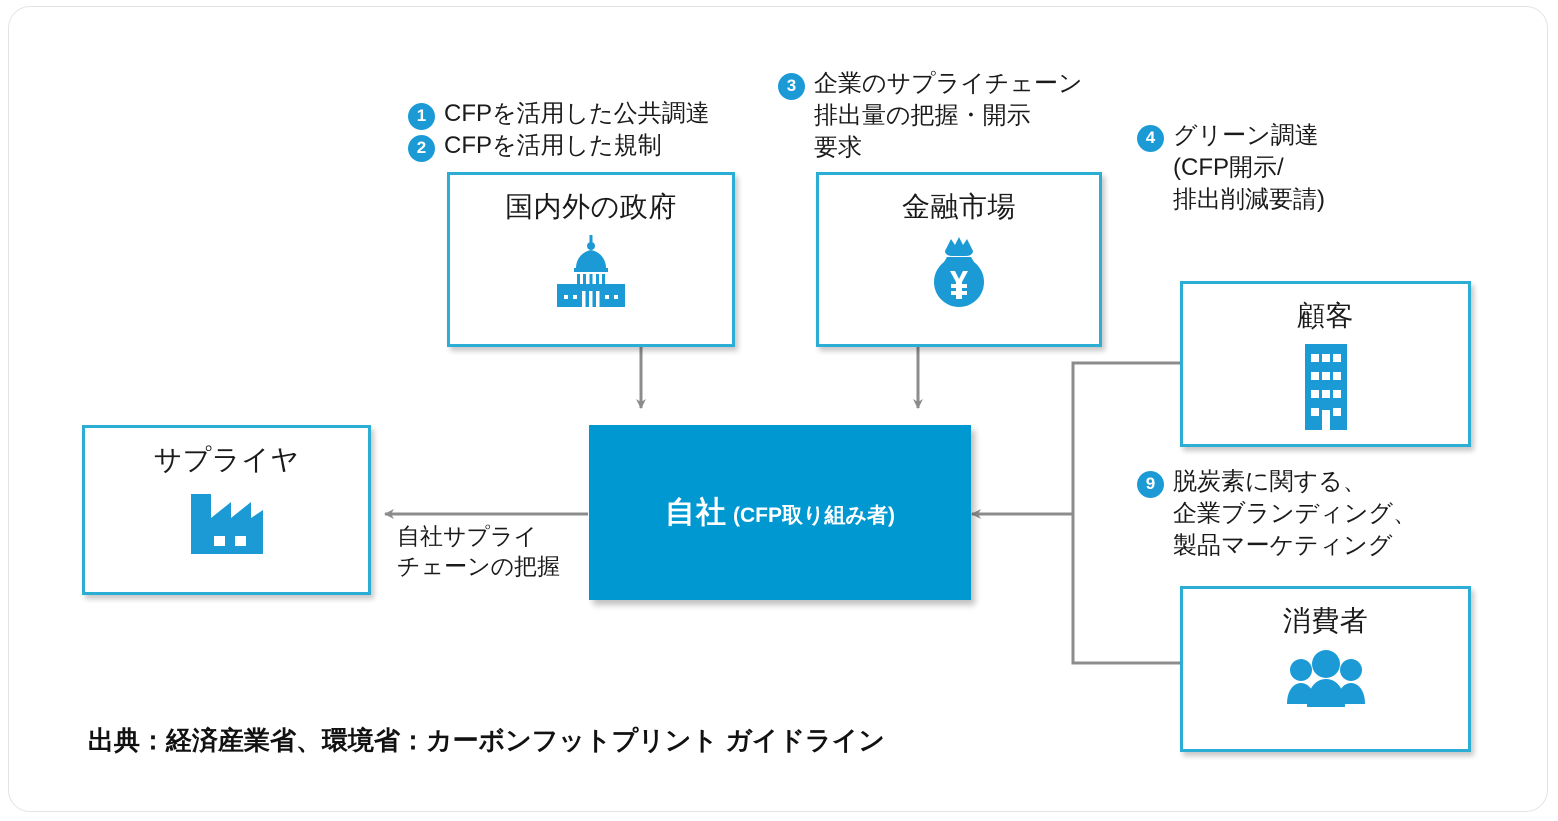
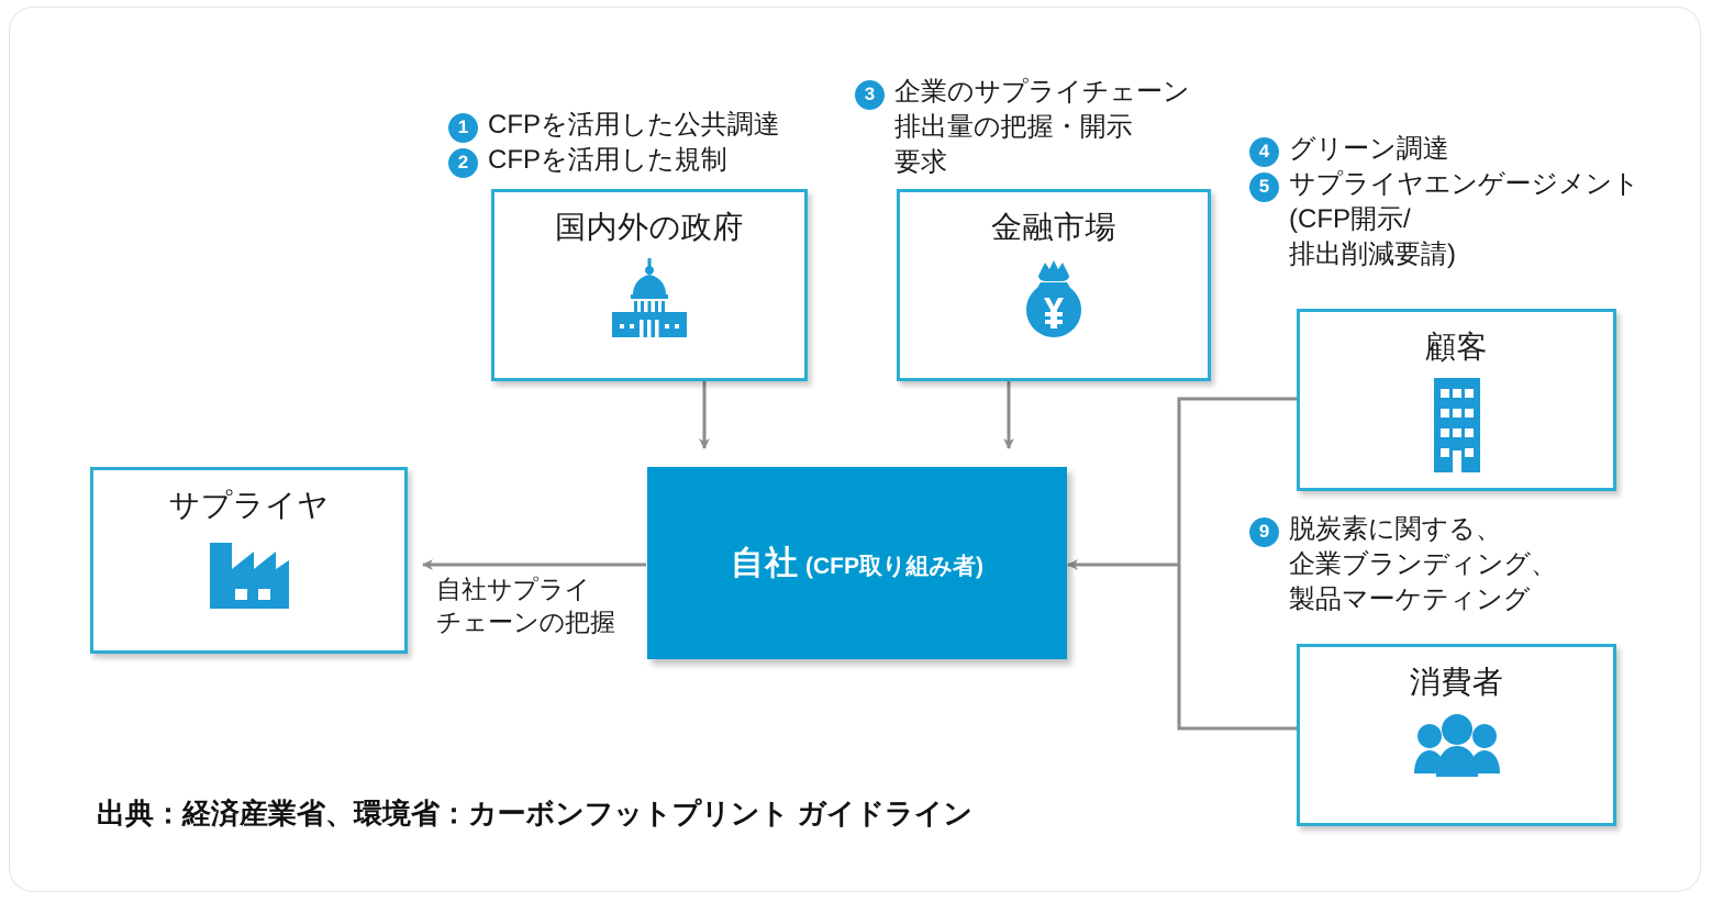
  国内外の政府
  金融市場
  顧客
  消費者
  サプライヤ
  自社 (CFP取り組み者)
  1
  CFPを活用した公共調達
  2
  CFPを活用した規制
  3
  企業のサプライチェーン
  排出量の把握・開示
  要求
  4
  グリーン調達
+ 5
+ サプライヤエンゲージメント
  (CFP開示/
  排出削減要請)
  9
  脱炭素に関する、
  企業ブランディング、
  製品マーケティング
  自社サプライ
  チェーンの把握
  出典：経済産業省、環境省：カーボンフットプリント ガイドライン
